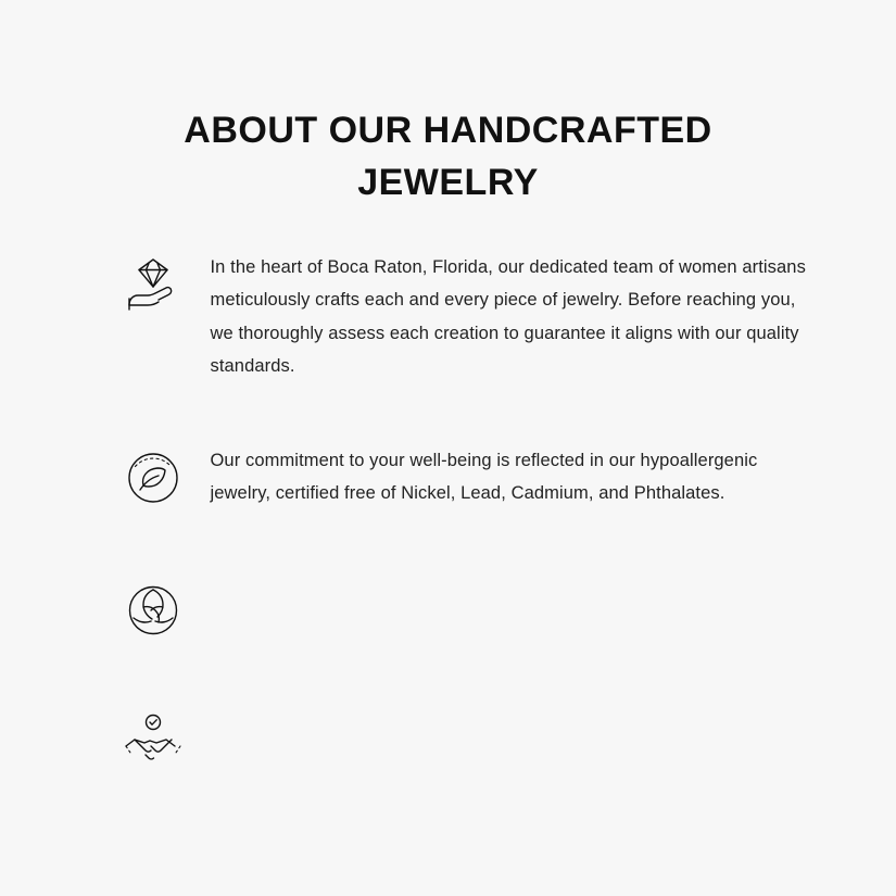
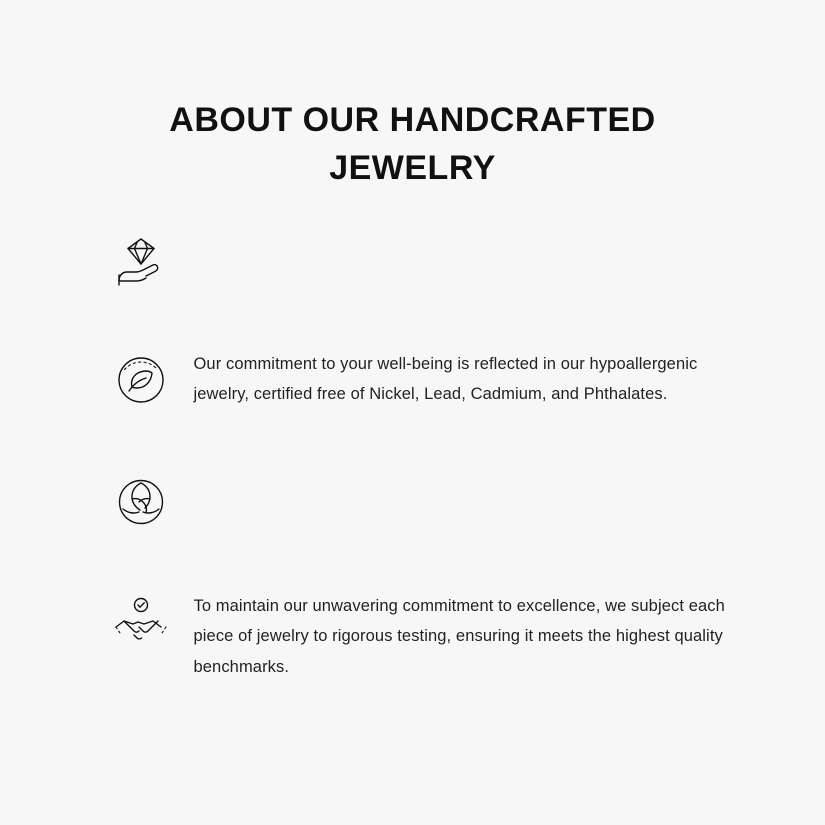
  ABOUT OUR HANDCRAFTED JEWELRY
- In the heart of Boca Raton, Florida, our dedicated team of women artisans meticulously crafts each and every piece of jewelry. Before reaching you, we thoroughly assess each creation to guarantee it aligns with our quality standards.
  Our commitment to your well-being is reflected in our hypoallergenic jewelry, certified free of Nickel, Lead, Cadmium, and Phthalates.
+ To maintain our unwavering commitment to excellence, we subject each piece of jewelry to rigorous testing, ensuring it meets the highest quality benchmarks.
